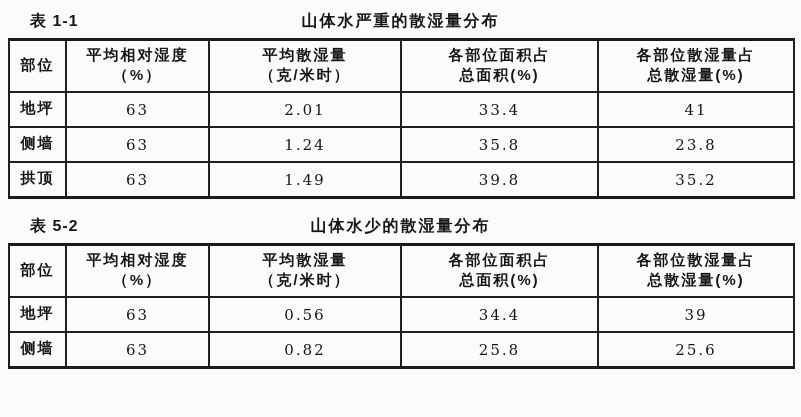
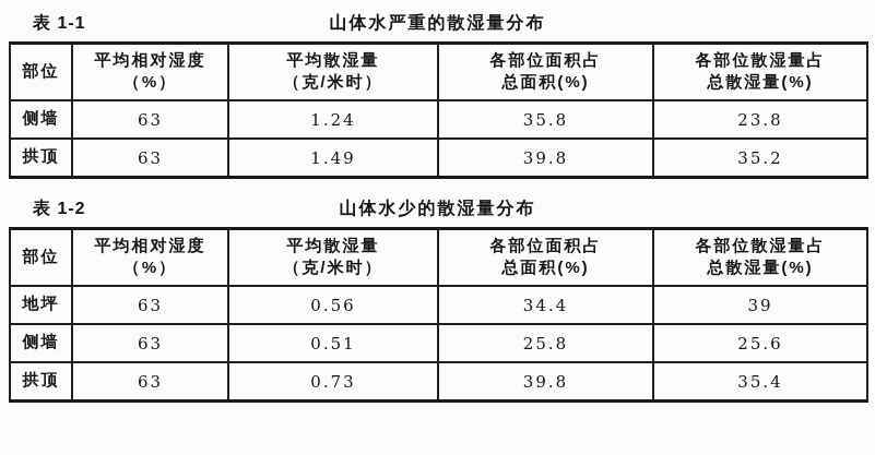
  表 1-1
  山体水严重的散湿量分布
  部位	平均相对湿度 （%）	平均散湿量 （克/米时）	各部位面积占 总面积(%)	各部位散湿量占 总散湿量(%)
- 地坪	63	2.01	33.4	41
  侧墙	63	1.24	35.8	23.8
  拱顶	63	1.49	39.8	35.2
- 表 5-2
+ 表 1-2
  山体水少的散湿量分布
  部位	平均相对湿度 （%）	平均散湿量 （克/米时）	各部位面积占 总面积(%)	各部位散湿量占 总散湿量(%)
  地坪	63	0.56	34.4	39
- 侧墙	63	0.82	25.8	25.6
+ 侧墙	63	0.51	25.8	25.6
+ 拱顶	63	0.73	39.8	35.4
